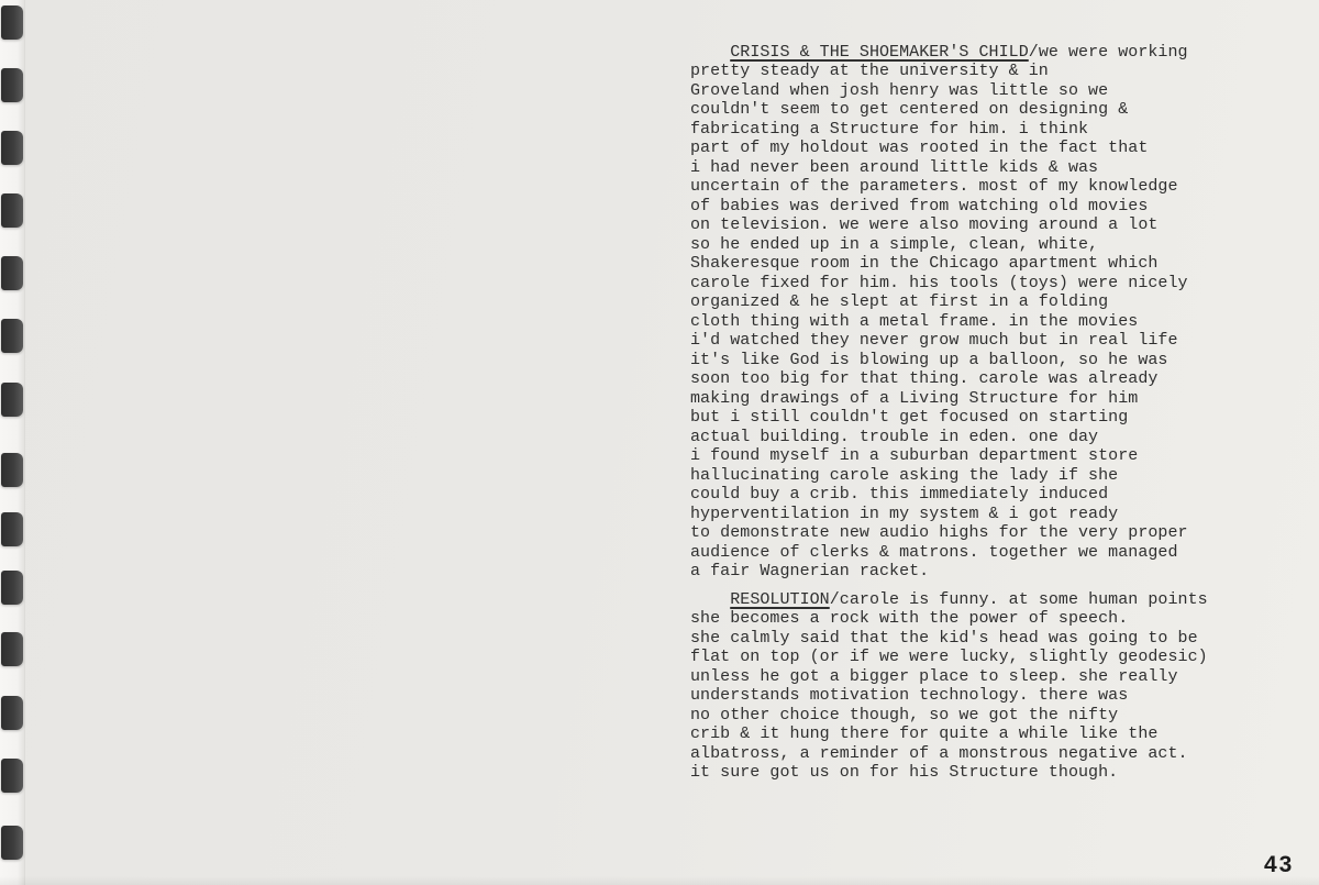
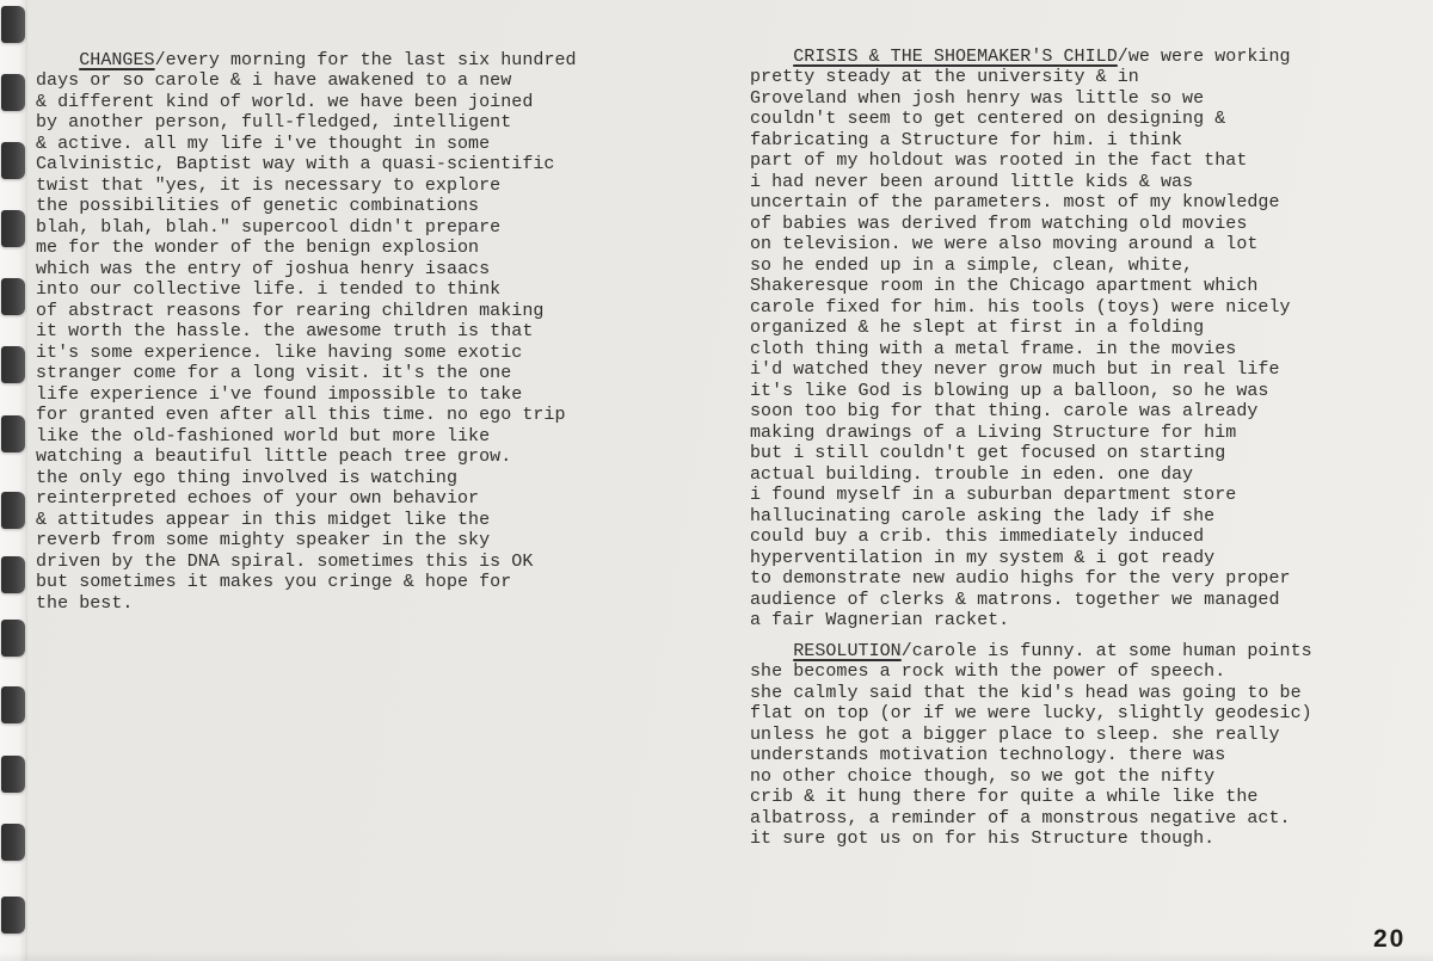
+ CHANGES/every morning for the last six hundred
+ days or so carole & i have awakened to a new
+ & different kind of world. we have been joined
+ by another person, full-fledged, intelligent
+ & active. all my life i've thought in some
+ Calvinistic, Baptist way with a quasi-scientific
+ twist that "yes, it is necessary to explore
+ the possibilities of genetic combinations
+ blah, blah, blah." supercool didn't prepare
+ me for the wonder of the benign explosion
+ which was the entry of joshua henry isaacs
+ into our collective life. i tended to think
+ of abstract reasons for rearing children making
+ it worth the hassle. the awesome truth is that
+ it's some experience. like having some exotic
+ stranger come for a long visit. it's the one
+ life experience i've found impossible to take
+ for granted even after all this time. no ego trip
+ like the old-fashioned world but more like
+ watching a beautiful little peach tree grow.
+ the only ego thing involved is watching
+ reinterpreted echoes of your own behavior
+ & attitudes appear in this midget like the
+ reverb from some mighty speaker in the sky
+ driven by the DNA spiral. sometimes this is OK
+ but sometimes it makes you cringe & hope for
+ the best.
  CRISIS & THE SHOEMAKER'S CHILD/we were working
  pretty steady at the university & in
  Groveland when josh henry was little so we
  couldn't seem to get centered on designing &
  fabricating a Structure for him. i think
  part of my holdout was rooted in the fact that
  i had never been around little kids & was
  uncertain of the parameters. most of my knowledge
  of babies was derived from watching old movies
  on television. we were also moving around a lot
  so he ended up in a simple, clean, white,
  Shakeresque room in the Chicago apartment which
  carole fixed for him. his tools (toys) were nicely
  organized & he slept at first in a folding
  cloth thing with a metal frame. in the movies
  i'd watched they never grow much but in real life
  it's like God is blowing up a balloon, so he was
  soon too big for that thing. carole was already
  making drawings of a Living Structure for him
  but i still couldn't get focused on starting
  actual building. trouble in eden. one day
  i found myself in a suburban department store
  hallucinating carole asking the lady if she
  could buy a crib. this immediately induced
  hyperventilation in my system & i got ready
  to demonstrate new audio highs for the very proper
  audience of clerks & matrons. together we managed
  a fair Wagnerian racket.
  RESOLUTION/carole is funny. at some human points
  she becomes a rock with the power of speech.
  she calmly said that the kid's head was going to be
  flat on top (or if we were lucky, slightly geodesic)
  unless he got a bigger place to sleep. she really
  understands motivation technology. there was
  no other choice though, so we got the nifty
  crib & it hung there for quite a while like the
  albatross, a reminder of a monstrous negative act.
  it sure got us on for his Structure though.
- 43
+ 20
